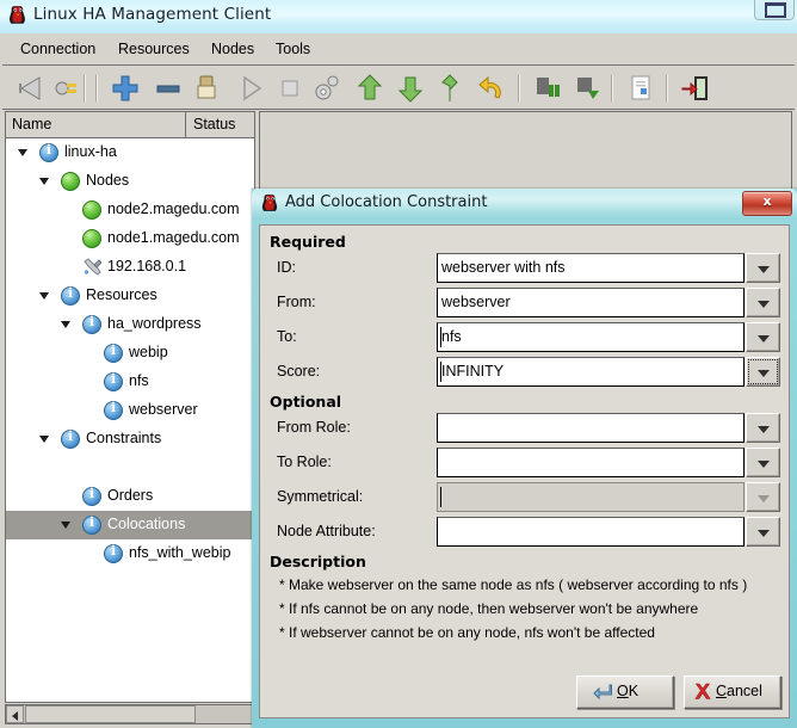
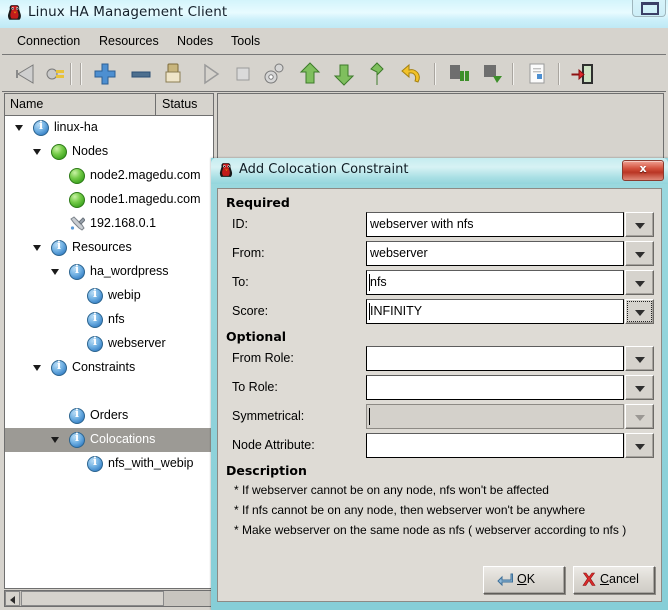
  Linux HA Management Client
  Connection
  Resources
  Nodes
  Tools
  Name
  Status
  linux-ha
  Nodes
  node2.magedu.com
  node1.magedu.com
  192.168.0.1
  Resources
  ha_wordpress
  webip
  nfs
  webserver
  Constraints
  Orders
  Colocations
  nfs_with_webip
  Add Colocation Constraint
  x
  Required
  Optional
  Description
  ID:
  webserver with nfs
  From:
  webserver
  To:
  nfs
  Score:
  INFINITY
  From Role:
  To Role:
  Symmetrical:
  Node Attribute:
- * Make webserver on the same node as nfs ( webserver according to nfs )
+ * If webserver cannot be on any node, nfs won't be affected
  * If nfs cannot be on any node, then webserver won't be anywhere
- * If webserver cannot be on any node, nfs won't be affected
+ * Make webserver on the same node as nfs ( webserver according to nfs )
  OK
  Cancel
